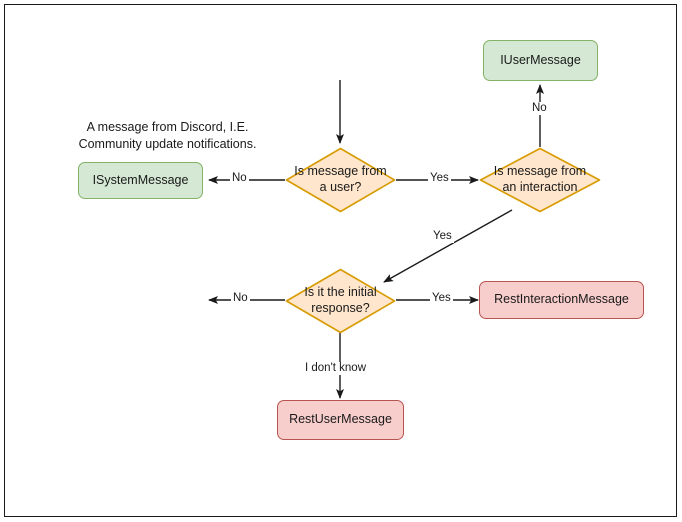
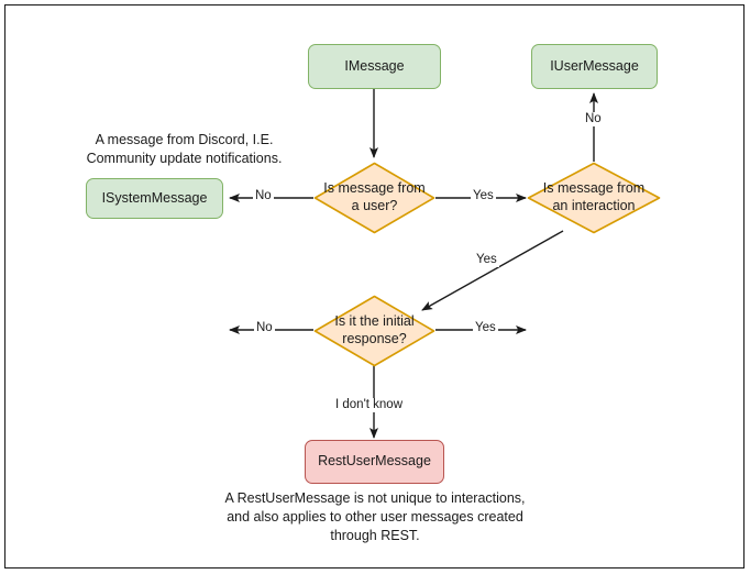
+ IMessage
  IUserMessage
  ISystemMessage
- RestInteractionMessage
  RestUserMessage
  Is message from
  a user?
  Is message from
  an interaction
  Is it the initial
  response?
  No
  Yes
  No
  Yes
  No
  Yes
  I don't know
  A message from Discord, I.E.
  Community update notifications.
+ A RestUserMessage is not unique to interactions,
+ and also applies to other user messages created
+ through REST.
